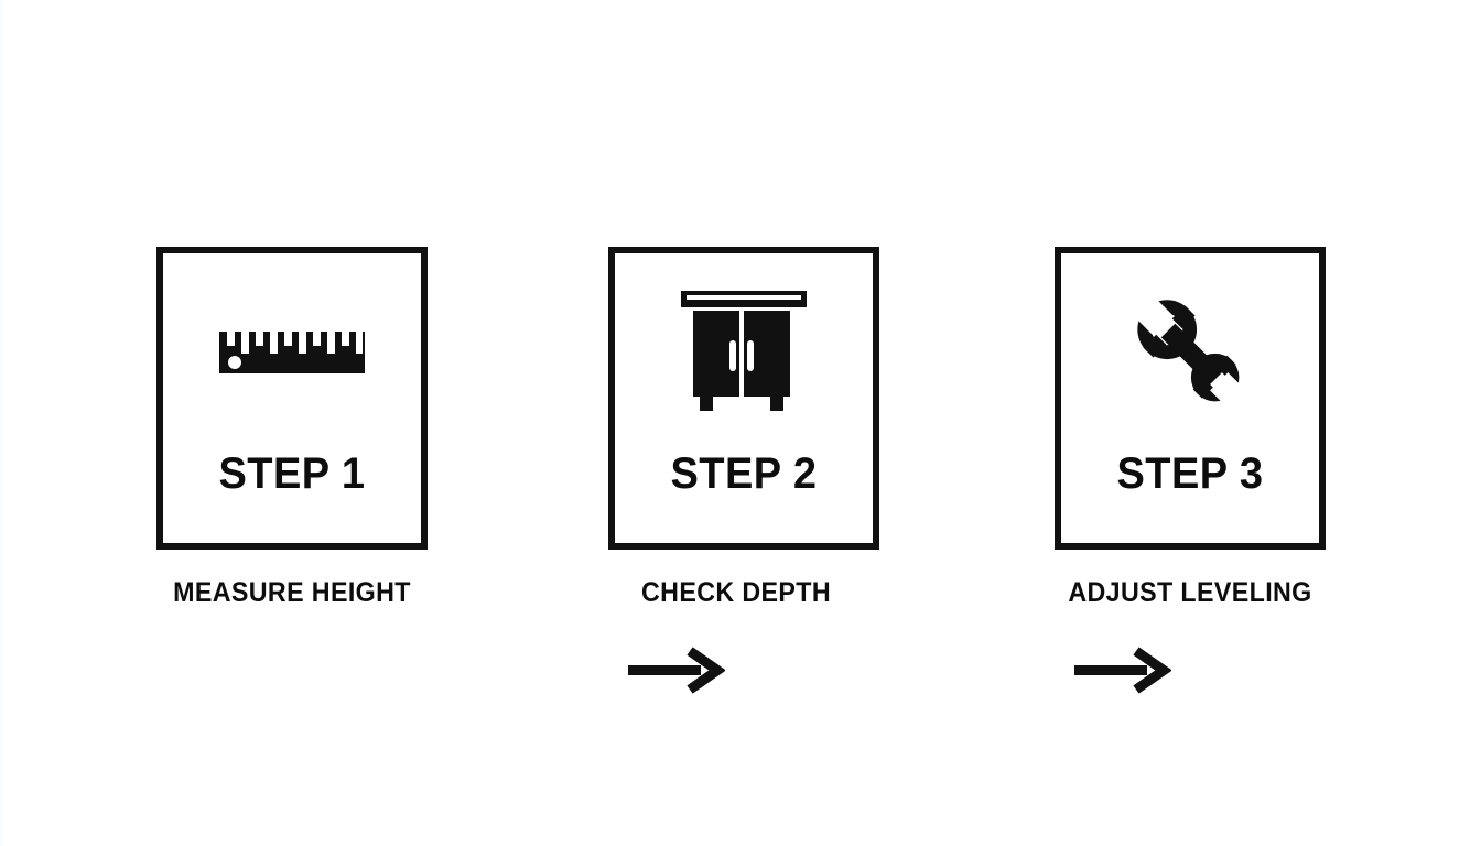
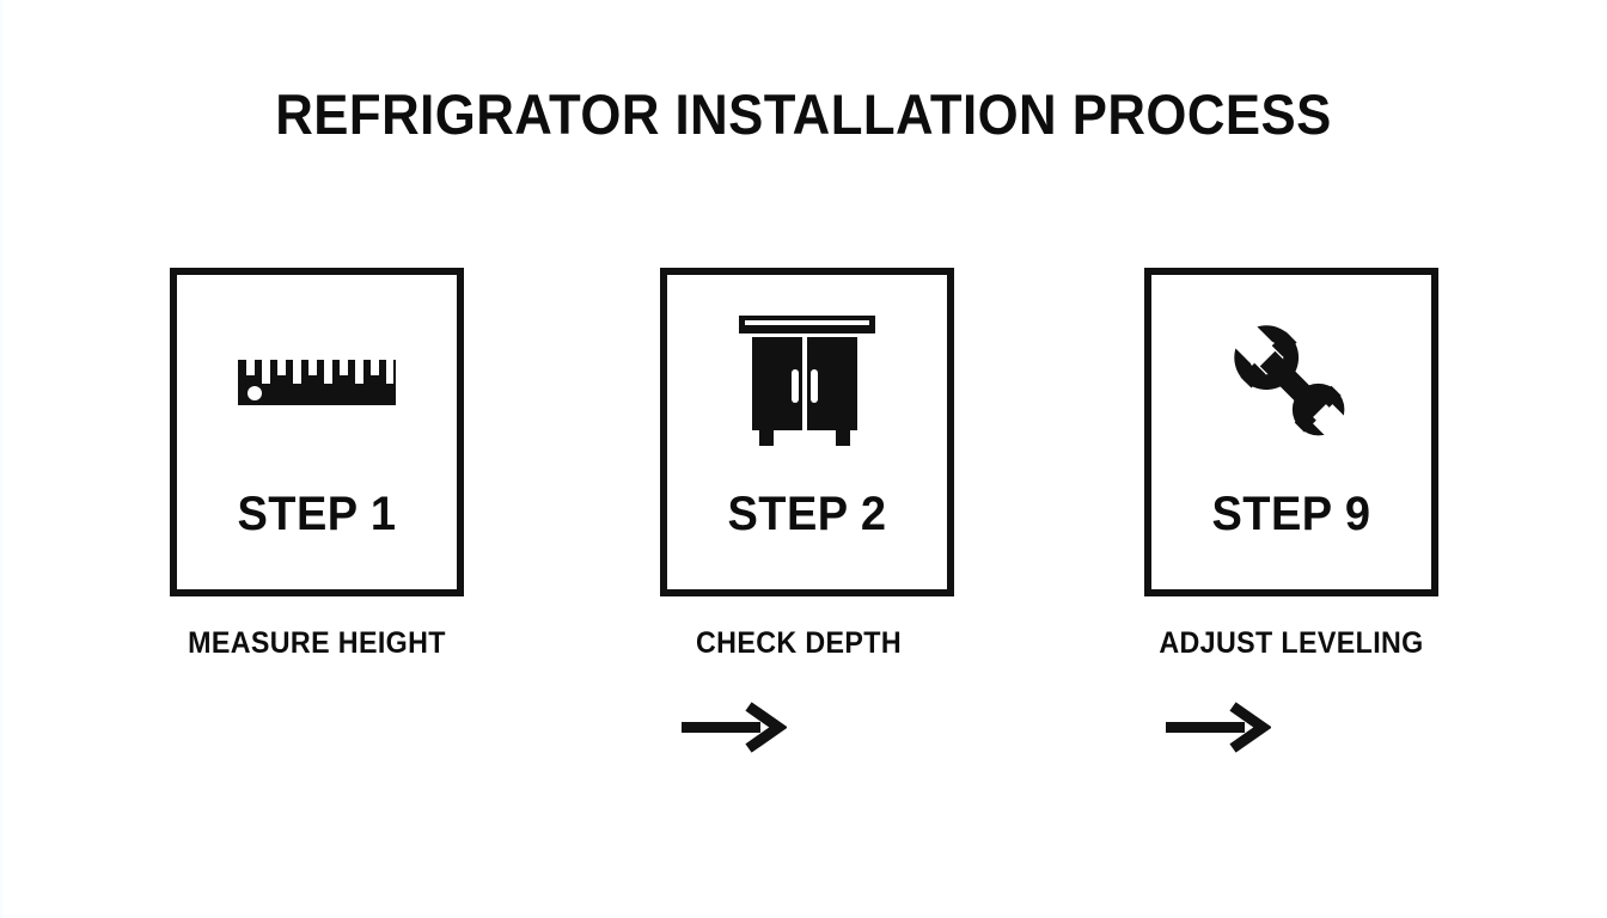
+ REFRIGRATOR INSTALLATION PROCESS
  STEP 1
  STEP 2
- STEP 3
+ STEP 9
  MEASURE HEIGHT
  CHECK DEPTH
  ADJUST LEVELING
